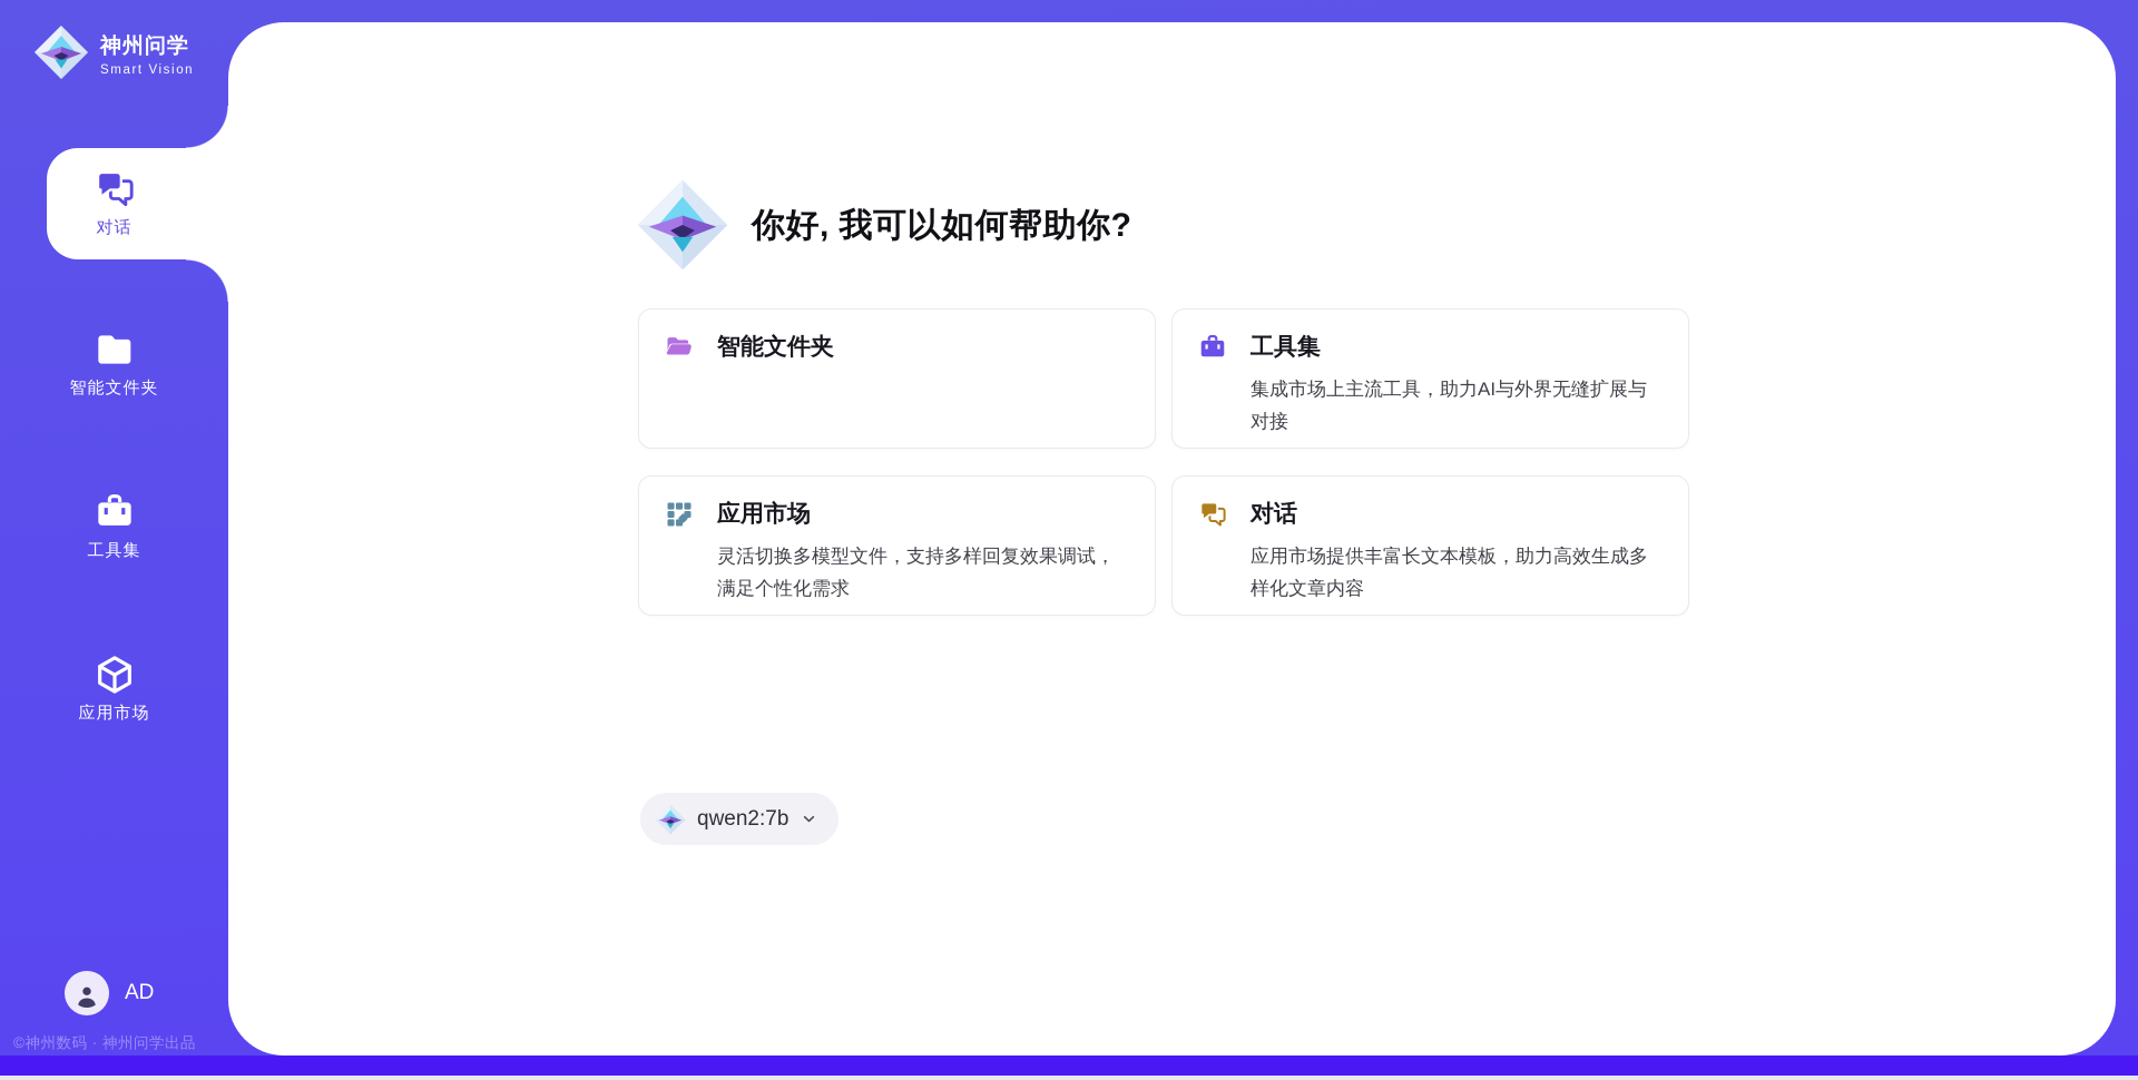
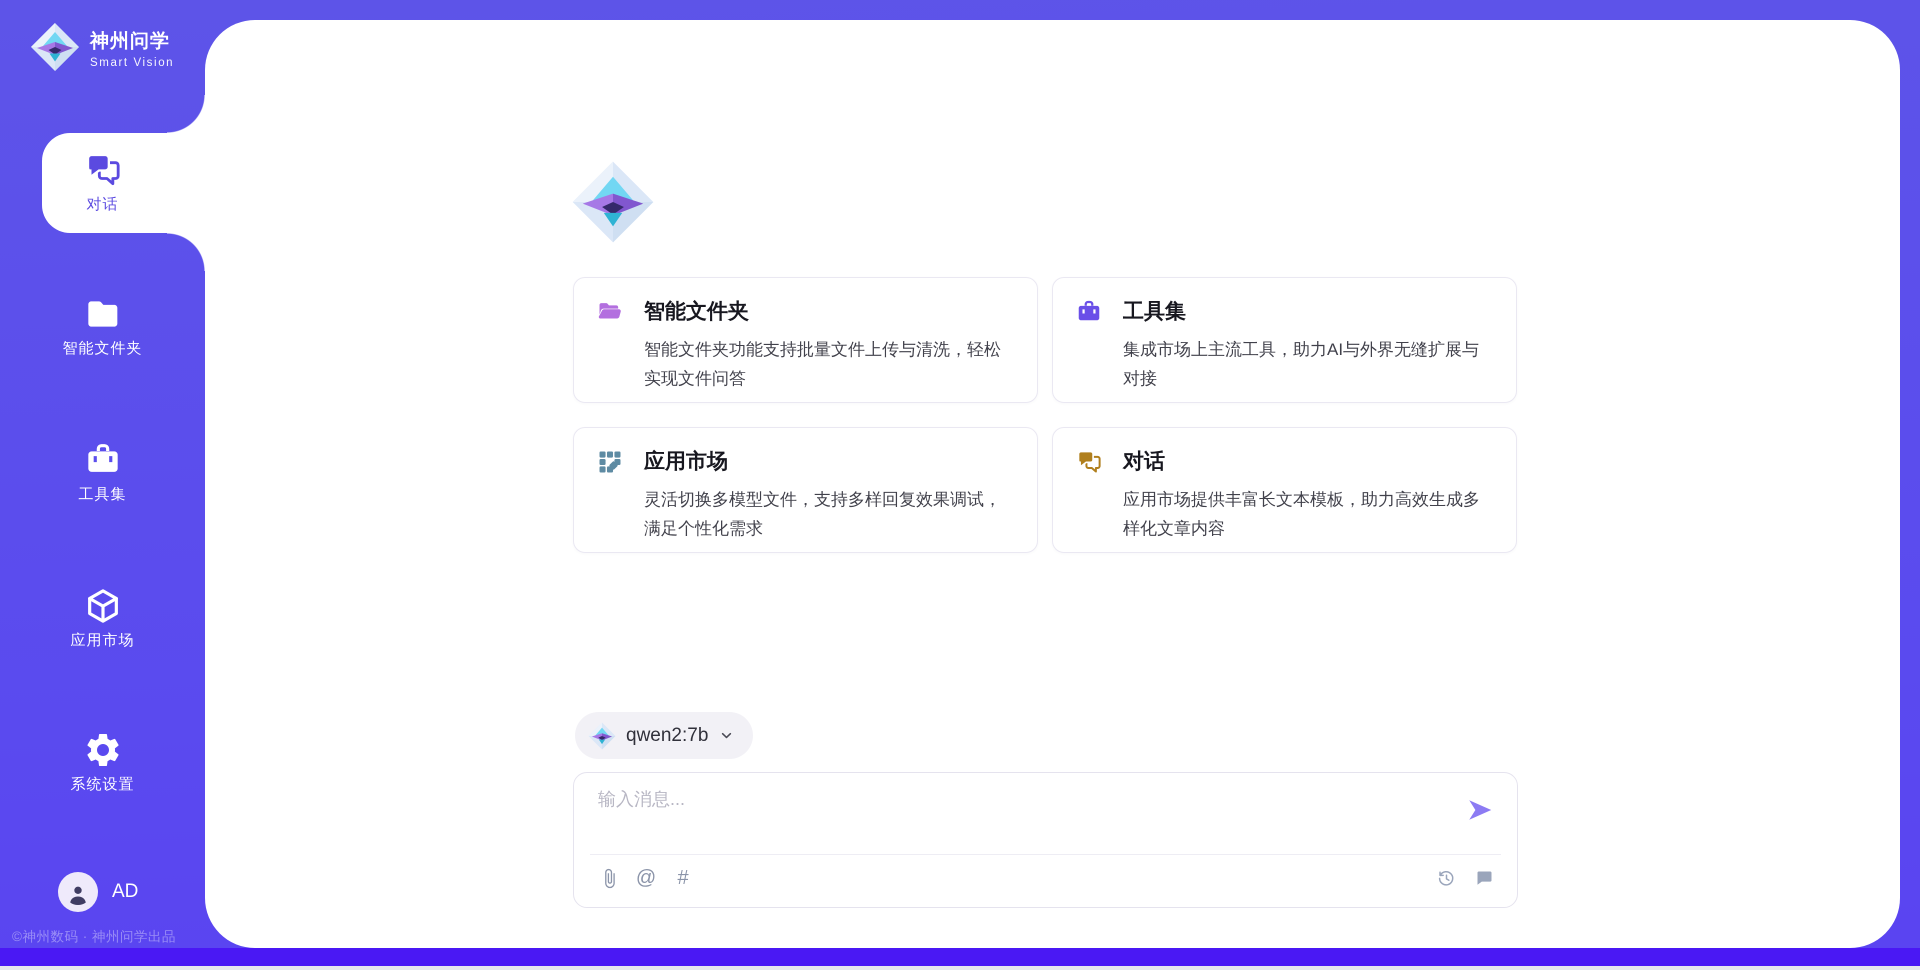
- 你好, 我可以如何帮助你?
  智能文件夹
+ 智能文件夹功能支持批量文件上传与清洗，轻松实现文件问答
  工具集
  集成市场上主流工具，助力AI与外界无缝扩展与对接
  应用市场
  灵活切换多模型文件，支持多样回复效果调试，满足个性化需求
  对话
  应用市场提供丰富长文本模板，助力高效生成多样化文章内容
  qwen2:7b
+ 输入消息...
+ @
+ #
  神州问学
  Smart Vision
  对话
  智能文件夹
  工具集
  应用市场
+ 系统设置
  AD
  ©神州数码 · 神州问学出品
